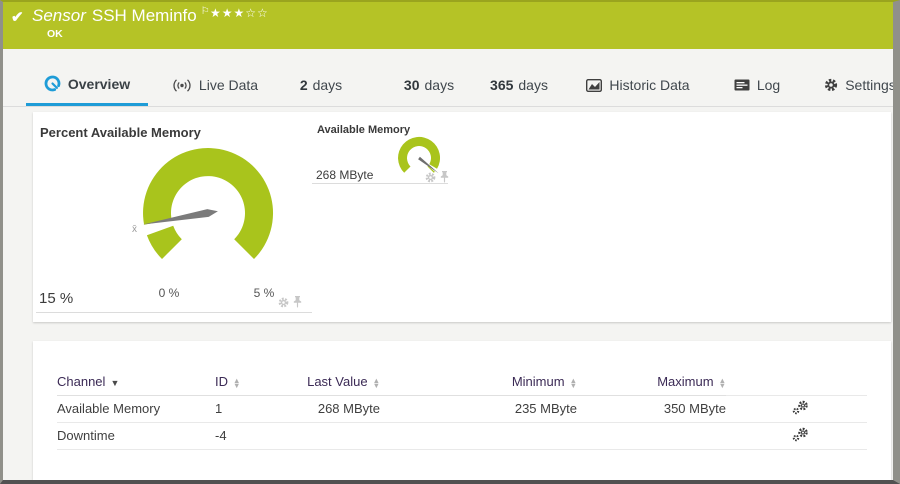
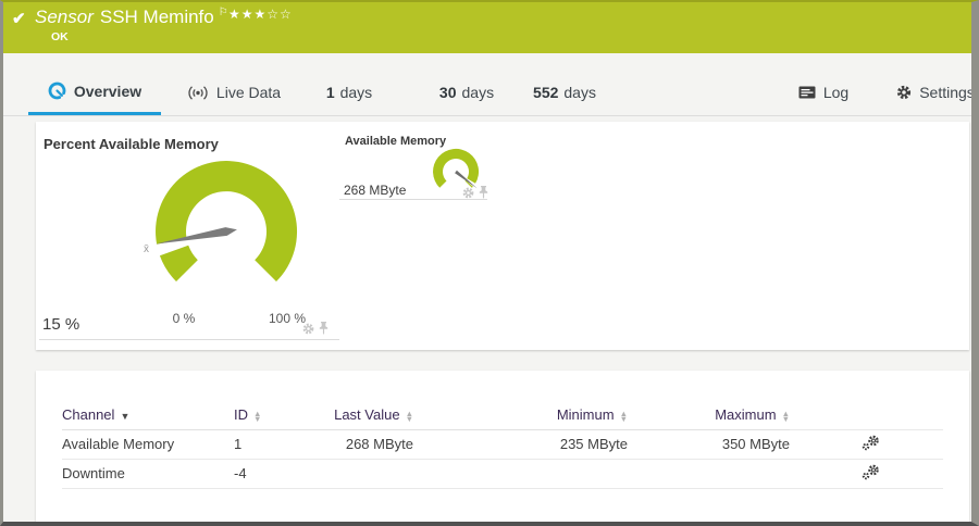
  ✔
  Sensor SSH Meminfo ⚐
  ★★★☆☆
  OK
  Overview
  Live Data
- 2
+ 1
  days
  30
  days
- 365
+ 552
  days
- Historic Data
  Log
  Settings
  Percent Available Memory
  x̄
  0 %
- 5 %
+ 100 %
  15 %
  Available Memory
  268 MByte
  Channel	ID	Last Value	Minimum	Maximum
  Available Memory	1	268 MByte	235 MByte	350 MByte
  Downtime	-4
